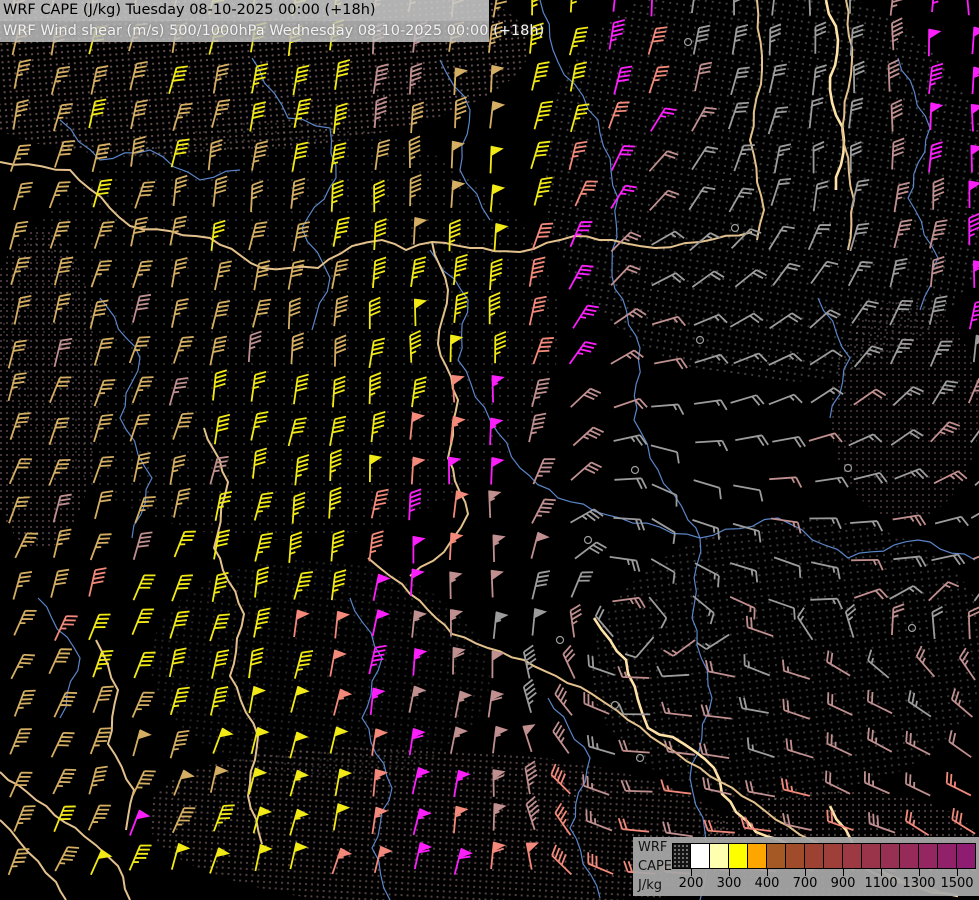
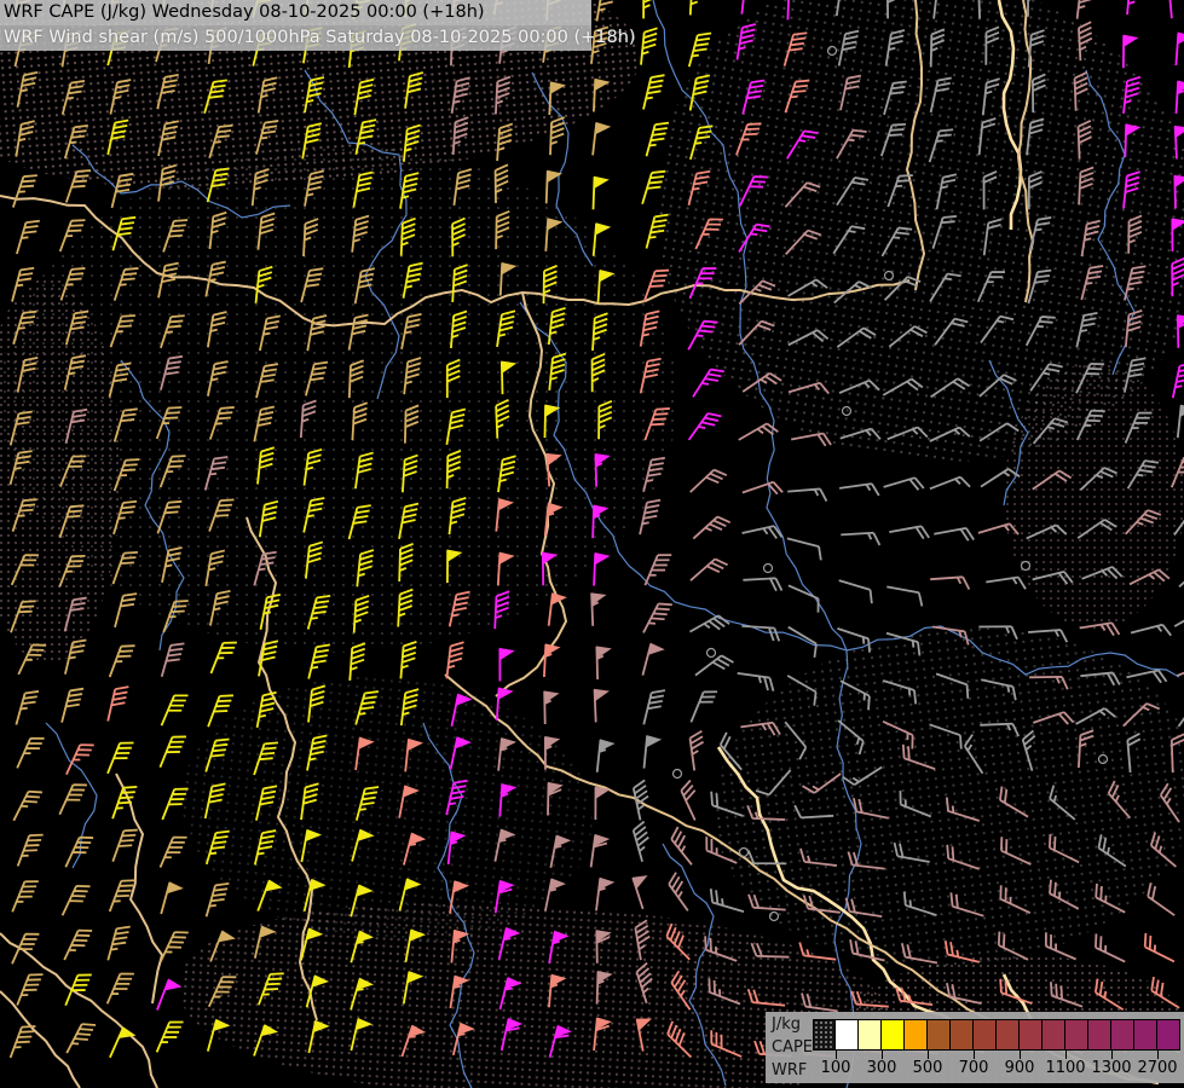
- WRF CAPE (J/kg) Tuesday 08-10-2025 00:00 (+18h)
+ WRF CAPE (J/kg) Wednesday 08-10-2025 00:00 (+18h)
- WRF Wind shear (m/s) 500/1000hPa Wednesday 08-10-2025 00:00 (+18h)
+ WRF Wind shear (m/s) 500/1000hPa Saturday 08-10-2025 00:00 (+18h)
- WRF
+ J/kg
  CAPE
- J/kg
+ WRF
- 200
+ 100
  300
- 400
+ 500
  700
  900
  1100
  1300
- 1500
+ 2700
